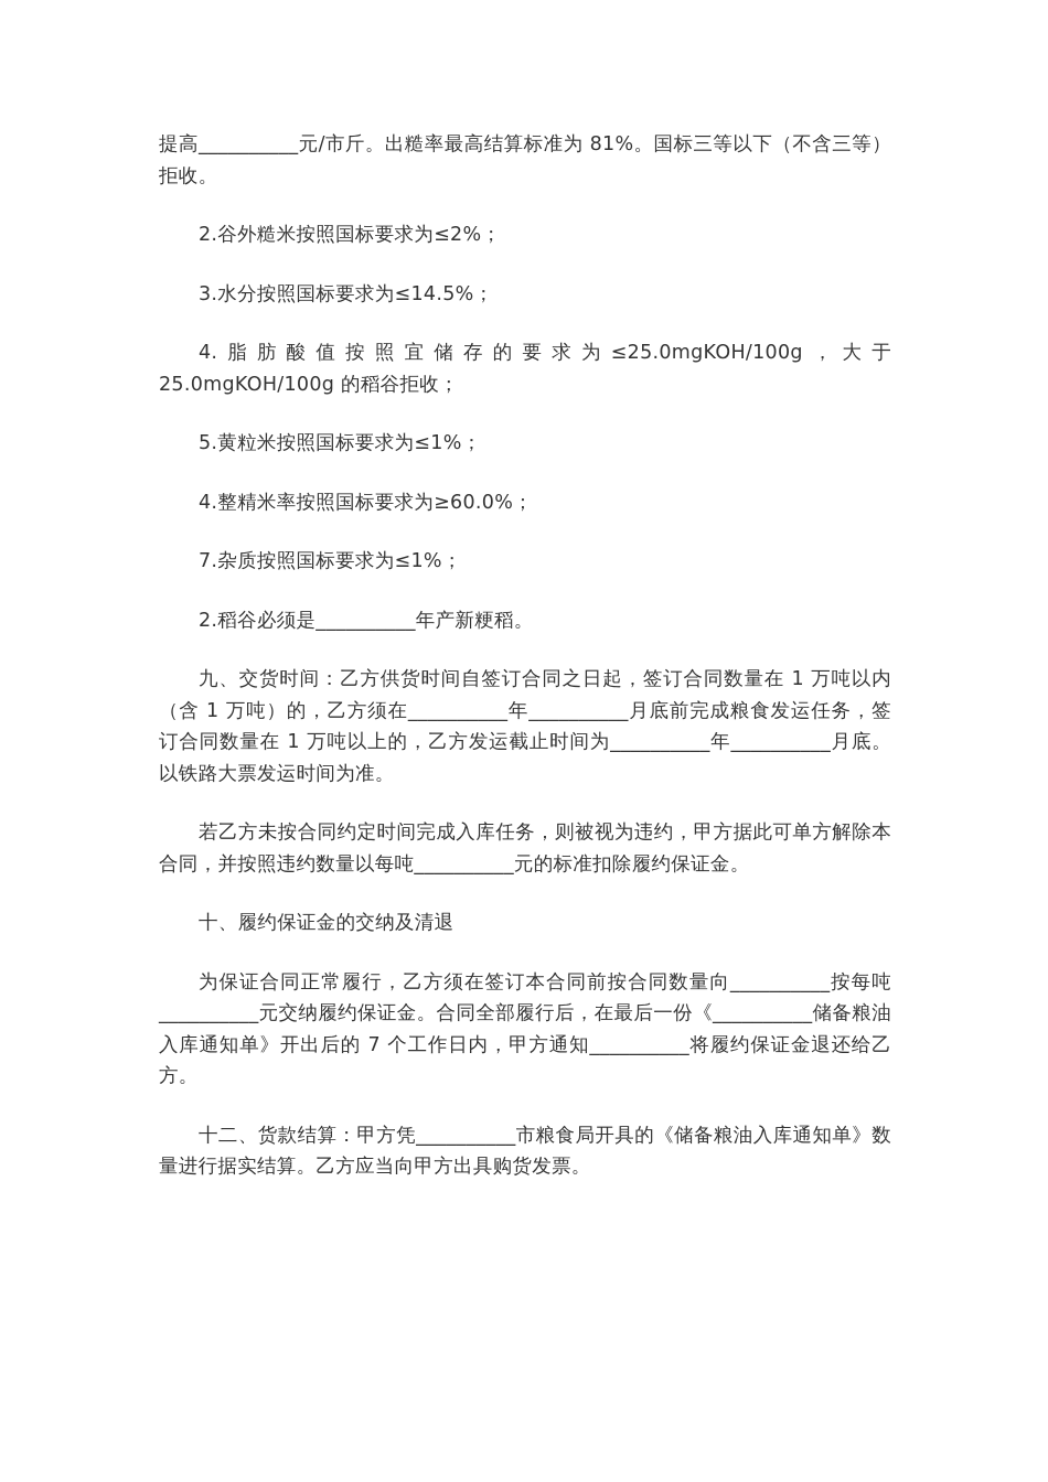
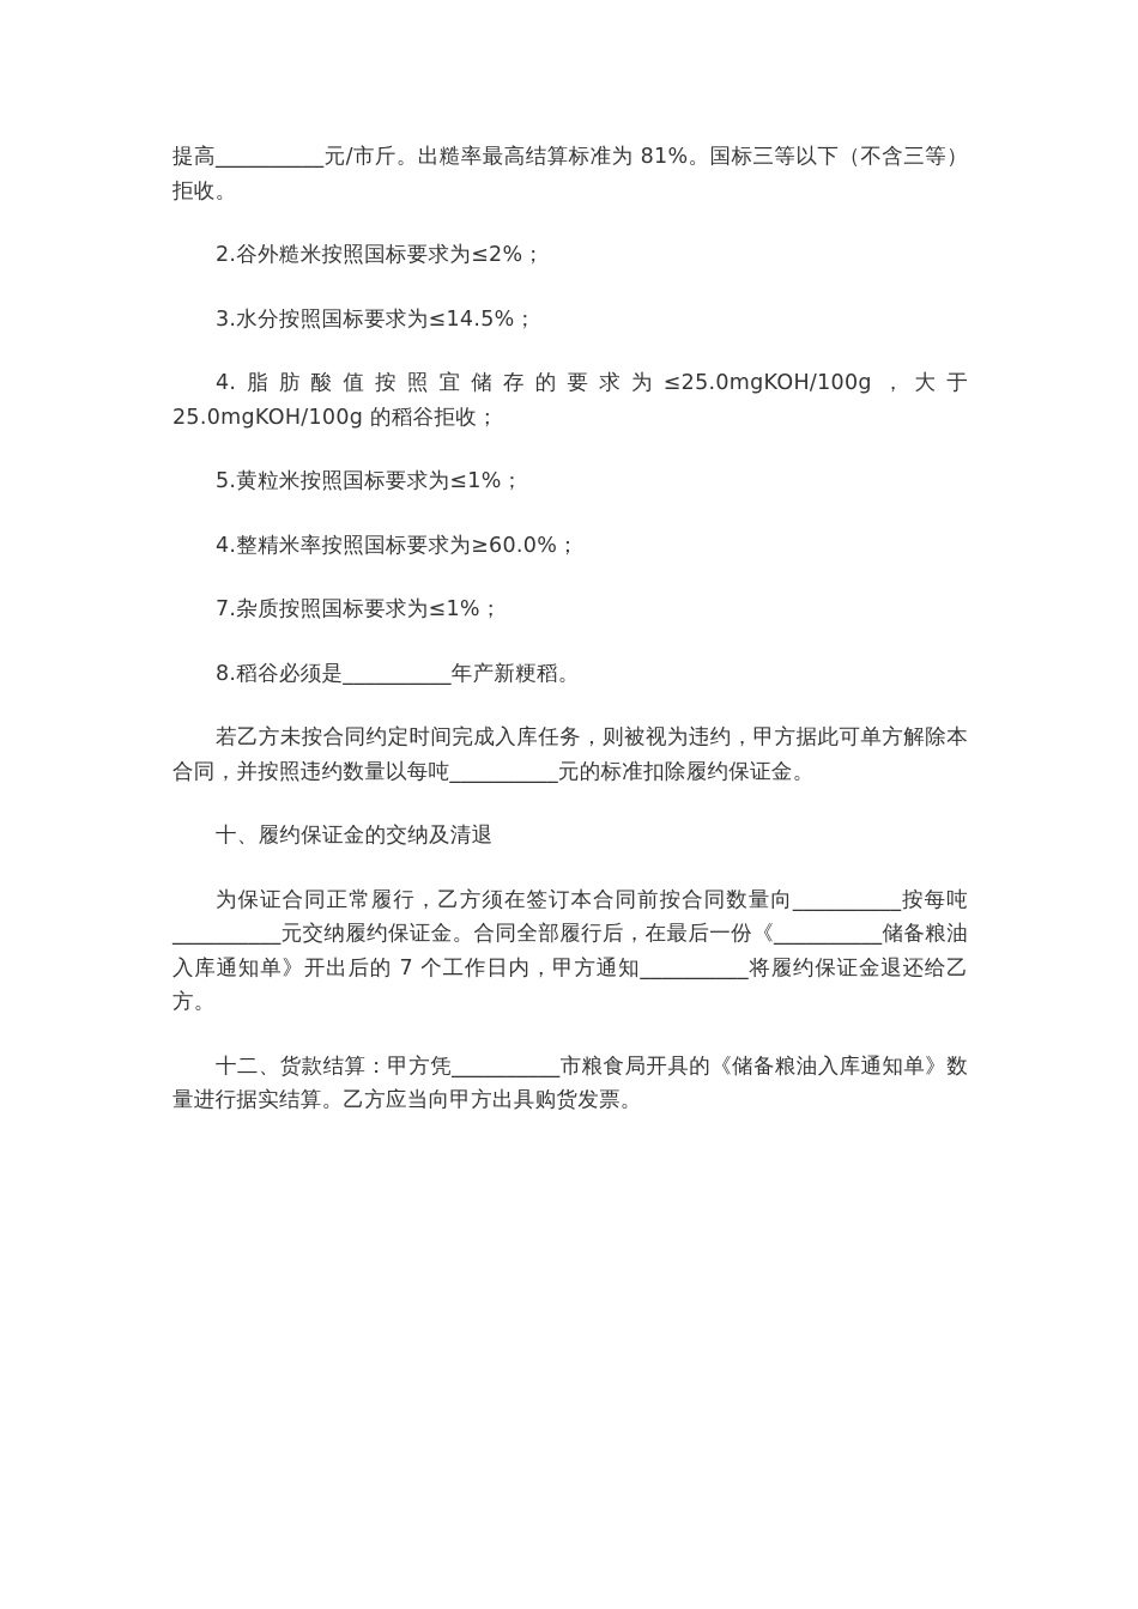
  提高__________元/市斤。出糙率最高结算标准为 81%。国标三等以下（不含三等）拒收。
  2.谷外糙米按照国标要求为≤2%；
  3.水分按照国标要求为≤14.5%；
  4.脂肪酸值按照宜储存的要求为≤25.0mgKOH/100g，大于 25.0mgKOH/100g 的稻谷拒收；
  5.黄粒米按照国标要求为≤1%；
  4.整精米率按照国标要求为≥60.0%；
  7.杂质按照国标要求为≤1%；
- 2.稻谷必须是__________年产新粳稻。
+ 8.稻谷必须是__________年产新粳稻。
- 九、交货时间：乙方供货时间自签订合同之日起，签订合同数量在 1 万吨以内（含 1 万吨）的，乙方须在__________年__________月底前完成粮食发运任务，签订合同数量在 1 万吨以上的，乙方发运截止时间为__________年__________月底。以铁路大票发运时间为准。
  若乙方未按合同约定时间完成入库任务，则被视为违约，甲方据此可单方解除本合同，并按照违约数量以每吨__________元的标准扣除履约保证金。
  十、履约保证金的交纳及清退
  为保证合同正常履行，乙方须在签订本合同前按合同数量向__________按每吨__________元交纳履约保证金。合同全部履行后，在最后一份《__________储备粮油入库通知单》开出后的 7 个工作日内，甲方通知__________将履约保证金退还给乙方。
  十二、货款结算：甲方凭__________市粮食局开具的《储备粮油入库通知单》数量进行据实结算。乙方应当向甲方出具购货发票。
